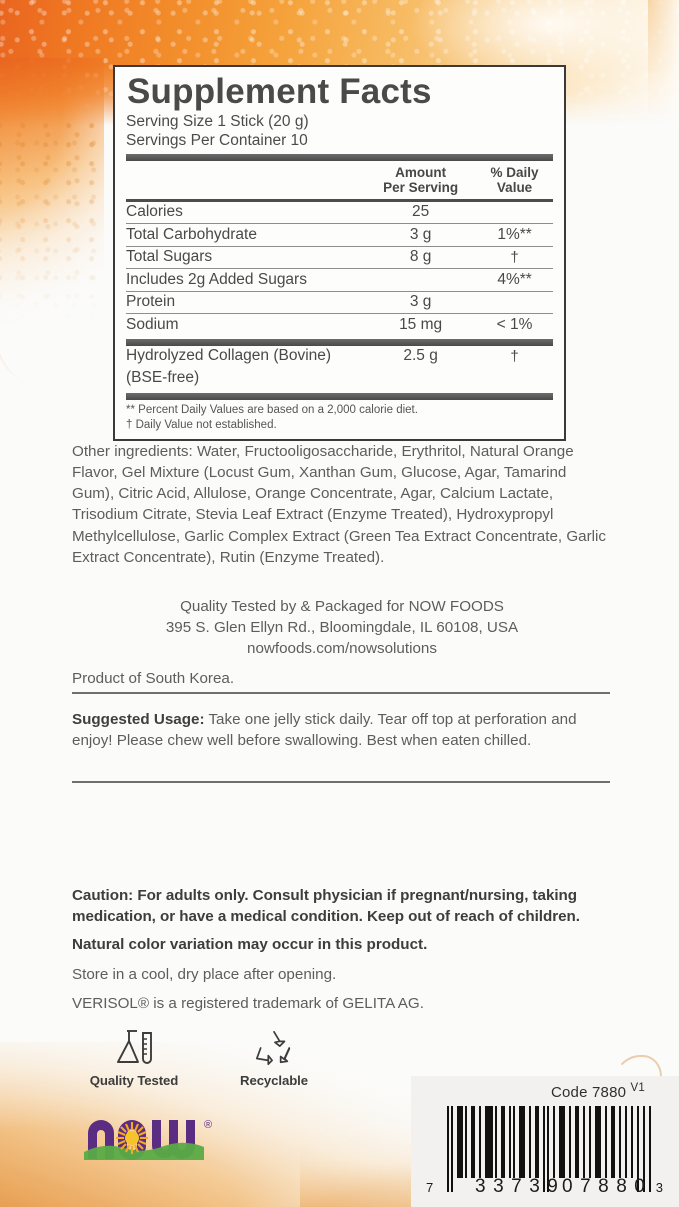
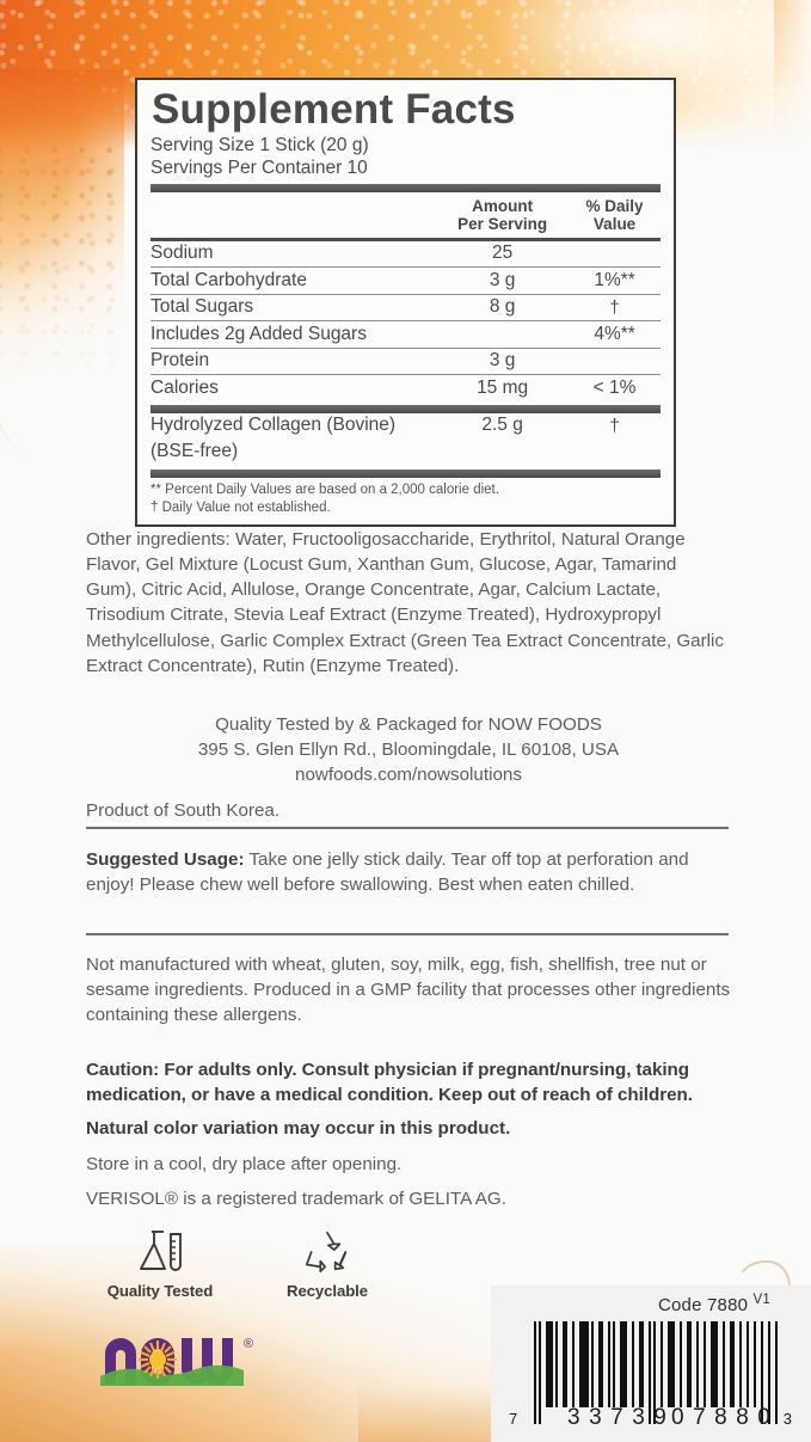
  Supplement Facts
  Serving Size 1 Stick (20 g)
  Servings Per Container 10
  	Amount Per Serving	% Daily Value
- Calories	25
+ Sodium	25
  Total Carbohydrate	3 g	1%**
  Total Sugars	8 g	†
  Includes 2g Added Sugars		4%**
  Protein	3 g
- Sodium	15 mg	< 1%
+ Calories	15 mg	< 1%
  Hydrolyzed Collagen (Bovine)	2.5 g	†
  (BSE-free)
  ** Percent Daily Values are based on a 2,000 calorie diet.
  † Daily Value not established.
  Other ingredients: Water, Fructooligosaccharide, Erythritol, Natural Orange Flavor, Gel Mixture (Locust Gum, Xanthan Gum, Glucose, Agar, Tamarind Gum), Citric Acid, Allulose, Orange Concentrate, Agar, Calcium Lactate, Trisodium Citrate, Stevia Leaf Extract (Enzyme Treated), Hydroxypropyl Methylcellulose, Garlic Complex Extract (Green Tea Extract Concentrate, Garlic Extract Concentrate), Rutin (Enzyme Treated).
  Quality Tested by & Packaged for NOW FOODS
  395 S. Glen Ellyn Rd., Bloomingdale, IL 60108, USA
  nowfoods.com/nowsolutions
  Product of South Korea.
  Suggested Usage: Take one jelly stick daily. Tear off top at perforation and enjoy! Please chew well before swallowing. Best when eaten chilled.
+ Not manufactured with wheat, gluten, soy, milk, egg, fish, shellfish, tree nut or sesame ingredients. Produced in a GMP facility that processes other ingredients containing these allergens.
  Caution: For adults only. Consult physician if pregnant/nursing, taking medication, or have a medical condition. Keep out of reach of children.
  Natural color variation may occur in this product.
  Store in a cool, dry place after opening.
  VERISOL® is a registered trademark of GELITA AG.
  Quality Tested
  Recyclable
  ®
  Code 7880 V1
  7
  33739
  07880
  3
